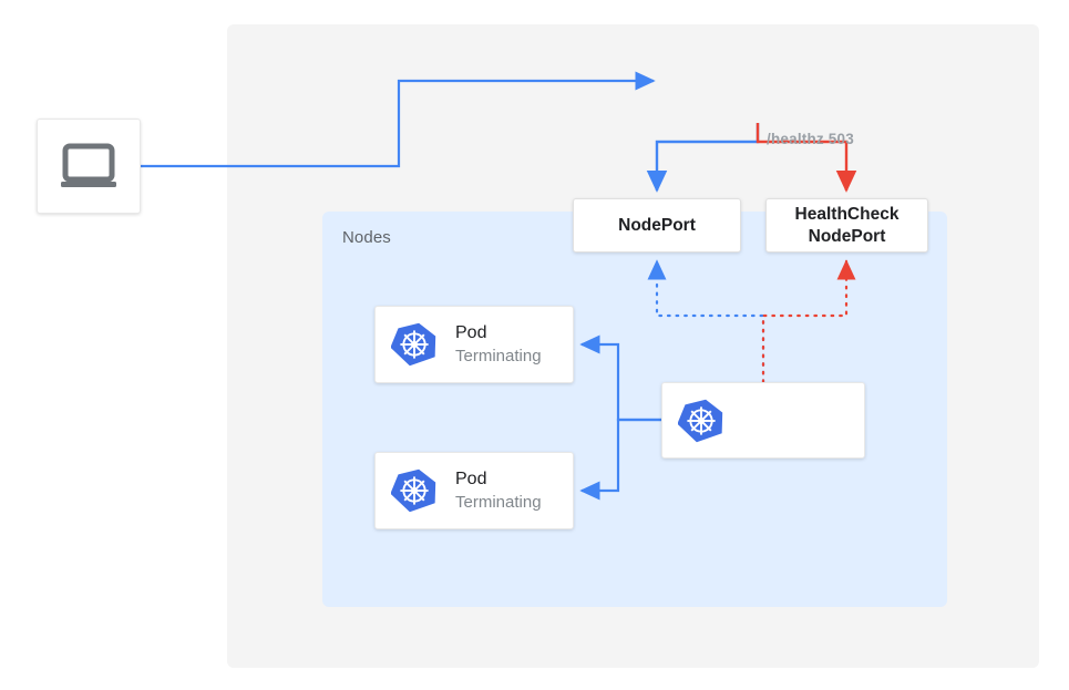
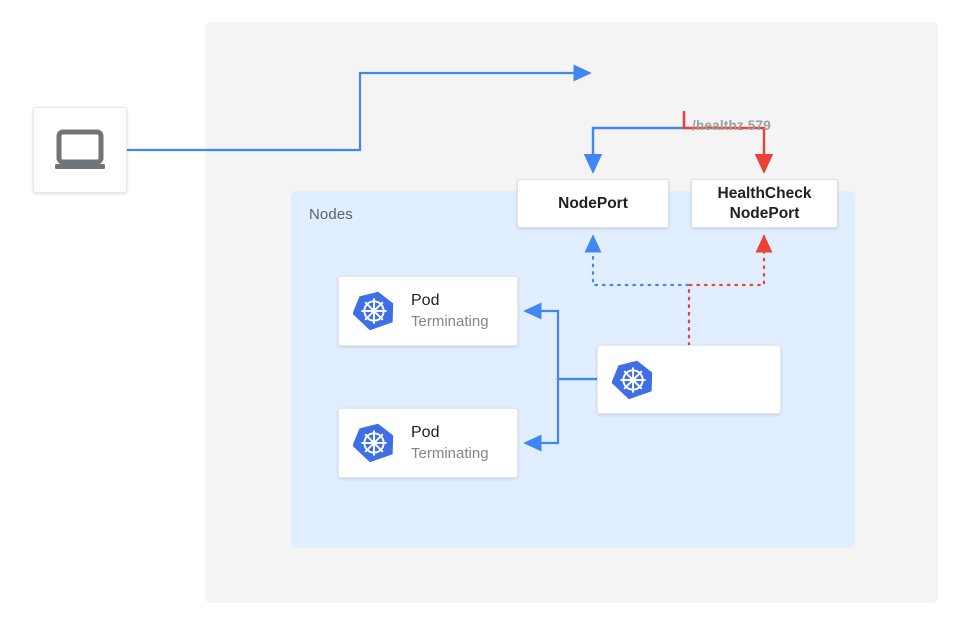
  Nodes
- /healthz 503
+ /healthz 579
  NodePort
  HealthCheck
  NodePort
  Pod
  Terminating
  Pod
  Terminating
